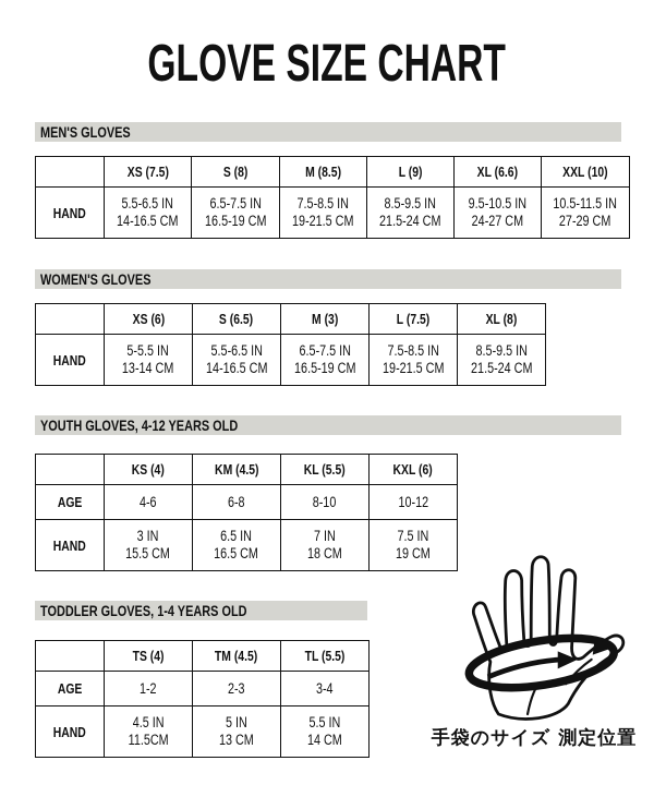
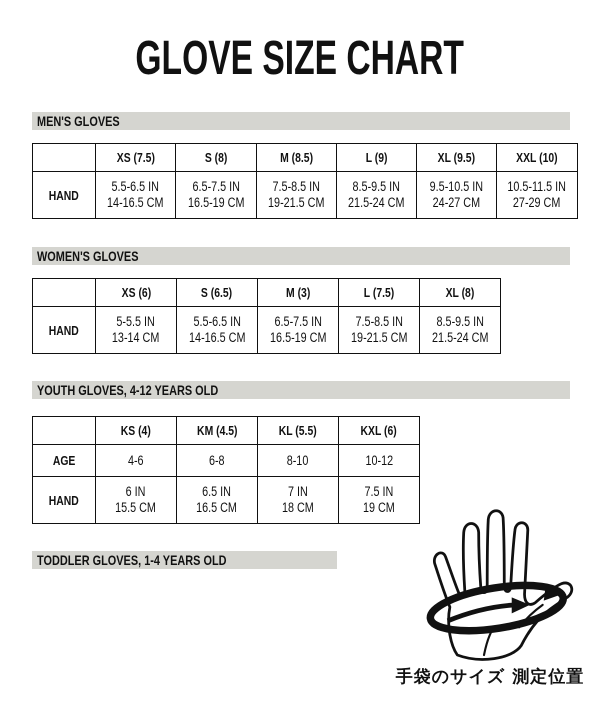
  GLOVE SIZE CHART
  MEN'S GLOVES
- 	XS (7.5)	S (8)	M (8.5)	L (9)	XL (6.6)	XXL (10)
+ 	XS (7.5)	S (8)	M (8.5)	L (9)	XL (9.5)	XXL (10)
  HAND	5.5-6.5 IN 14-16.5 CM	6.5-7.5 IN 16.5-19 CM	7.5-8.5 IN 19-21.5 CM	8.5-9.5 IN 21.5-24 CM	9.5-10.5 IN 24-27 CM	10.5-11.5 IN 27-29 CM
  WOMEN'S GLOVES
  	XS (6)	S (6.5)	M (3)	L (7.5)	XL (8)
  HAND	5-5.5 IN 13-14 CM	5.5-6.5 IN 14-16.5 CM	6.5-7.5 IN 16.5-19 CM	7.5-8.5 IN 19-21.5 CM	8.5-9.5 IN 21.5-24 CM
  YOUTH GLOVES, 4-12 YEARS OLD
  	KS (4)	KM (4.5)	KL (5.5)	KXL (6)
  AGE	4-6	6-8	8-10	10-12
- HAND	3 IN 15.5 CM	6.5 IN 16.5 CM	7 IN 18 CM	7.5 IN 19 CM
+ HAND	6 IN 15.5 CM	6.5 IN 16.5 CM	7 IN 18 CM	7.5 IN 19 CM
  TODDLER GLOVES, 1-4 YEARS OLD
- 	TS (4)	TM (4.5)	TL (5.5)
- AGE	1-2	2-3	3-4
- HAND	4.5 IN 11.5CM	5 IN 13 CM	5.5 IN 14 CM
  手袋のサイズ 測定位置
